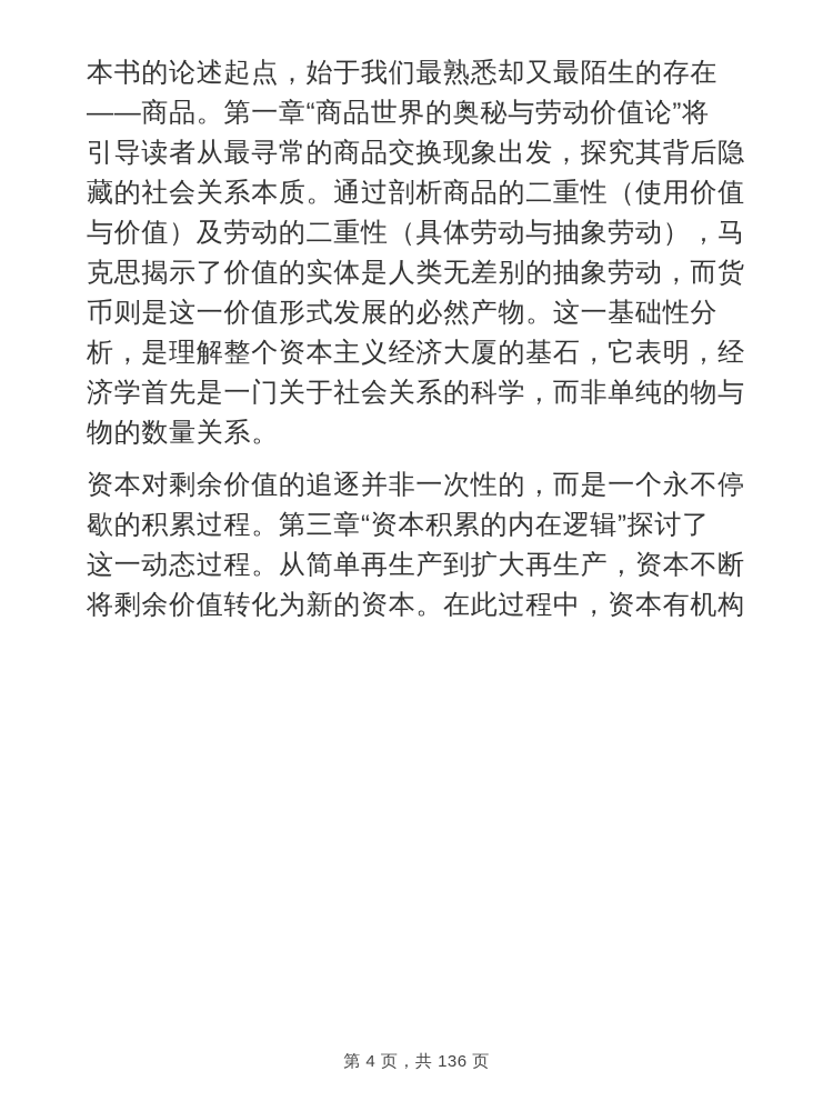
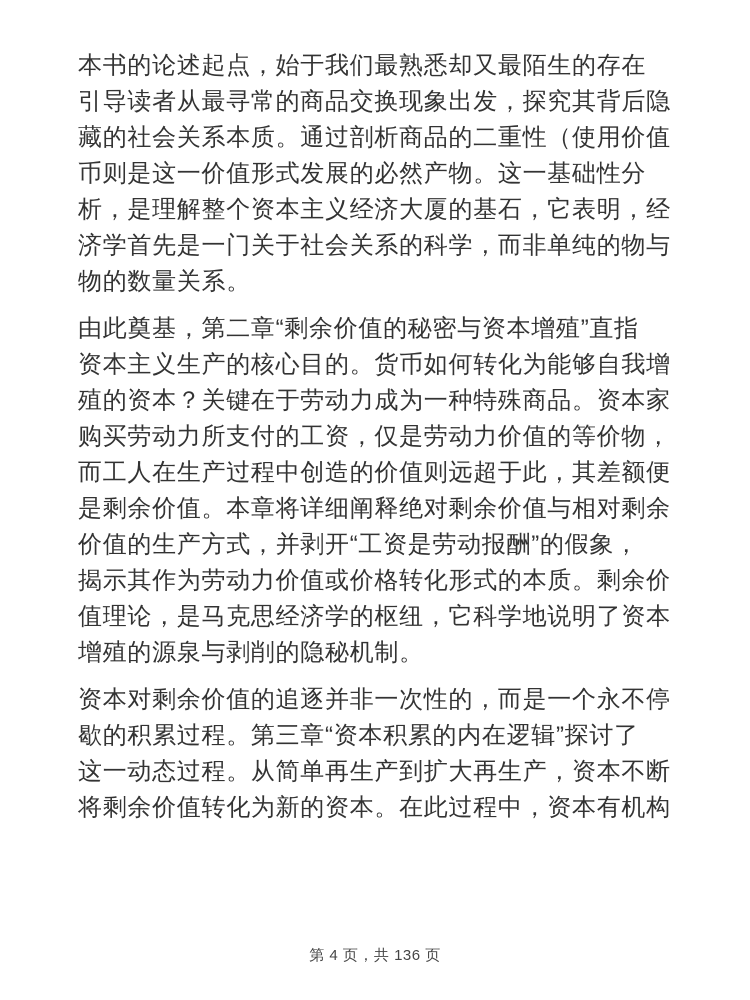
  本书的论述起点，始于我们最熟悉却又最陌生的存在
- ——商品。第一章“商品世界的奥秘与劳动价值论”将
  引导读者从最寻常的商品交换现象出发，探究其背后隐
  藏的社会关系本质。通过剖析商品的二重性（使用价值
- 与价值）及劳动的二重性（具体劳动与抽象劳动），马
- 克思揭示了价值的实体是人类无差别的抽象劳动，而货
  币则是这一价值形式发展的必然产物。这一基础性分
  析，是理解整个资本主义经济大厦的基石，它表明，经
  济学首先是一门关于社会关系的科学，而非单纯的物与
  物的数量关系。
+ 由此奠基，第二章“剩余价值的秘密与资本增殖”直指
+ 资本主义生产的核心目的。货币如何转化为能够自我增
+ 殖的资本？关键在于劳动力成为一种特殊商品。资本家
+ 购买劳动力所支付的工资，仅是劳动力价值的等价物，
+ 而工人在生产过程中创造的价值则远超于此，其差额便
+ 是剩余价值。本章将详细阐释绝对剩余价值与相对剩余
+ 价值的生产方式，并剥开“工资是劳动报酬”的假象，
+ 揭示其作为劳动力价值或价格转化形式的本质。剩余价
+ 值理论，是马克思经济学的枢纽，它科学地说明了资本
+ 增殖的源泉与剥削的隐秘机制。
  资本对剩余价值的追逐并非一次性的，而是一个永不停
  歇的积累过程。第三章“资本积累的内在逻辑”探讨了
  这一动态过程。从简单再生产到扩大再生产，资本不断
  将剩余价值转化为新的资本。在此过程中，资本有机构
  第 4 页，共 136 页
